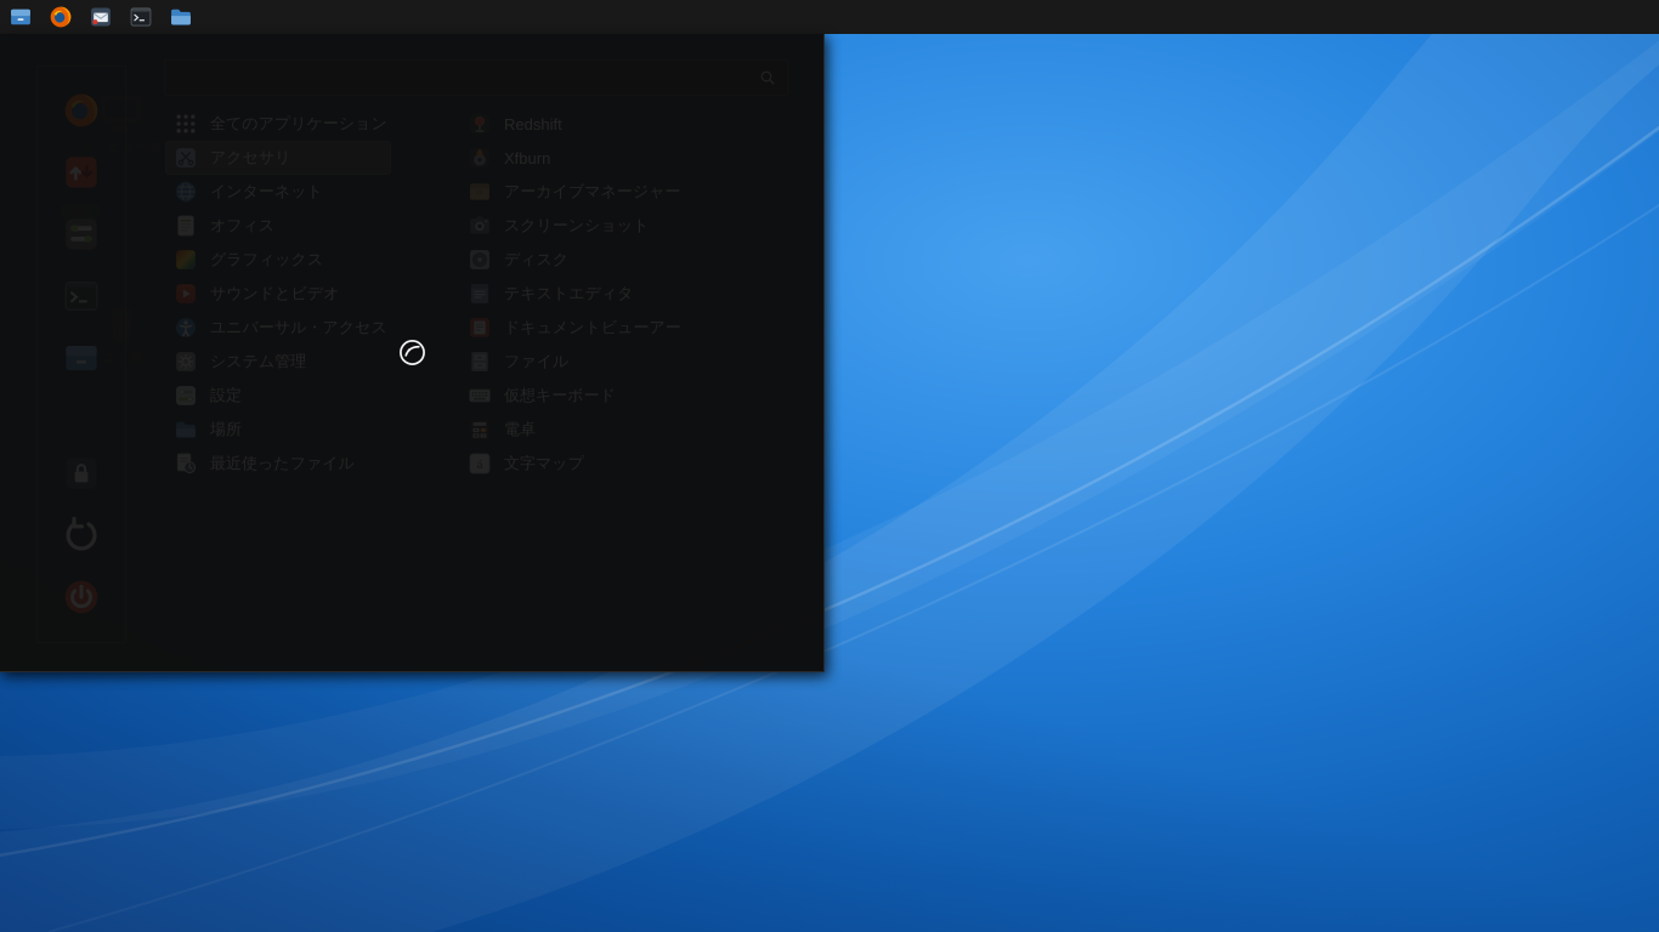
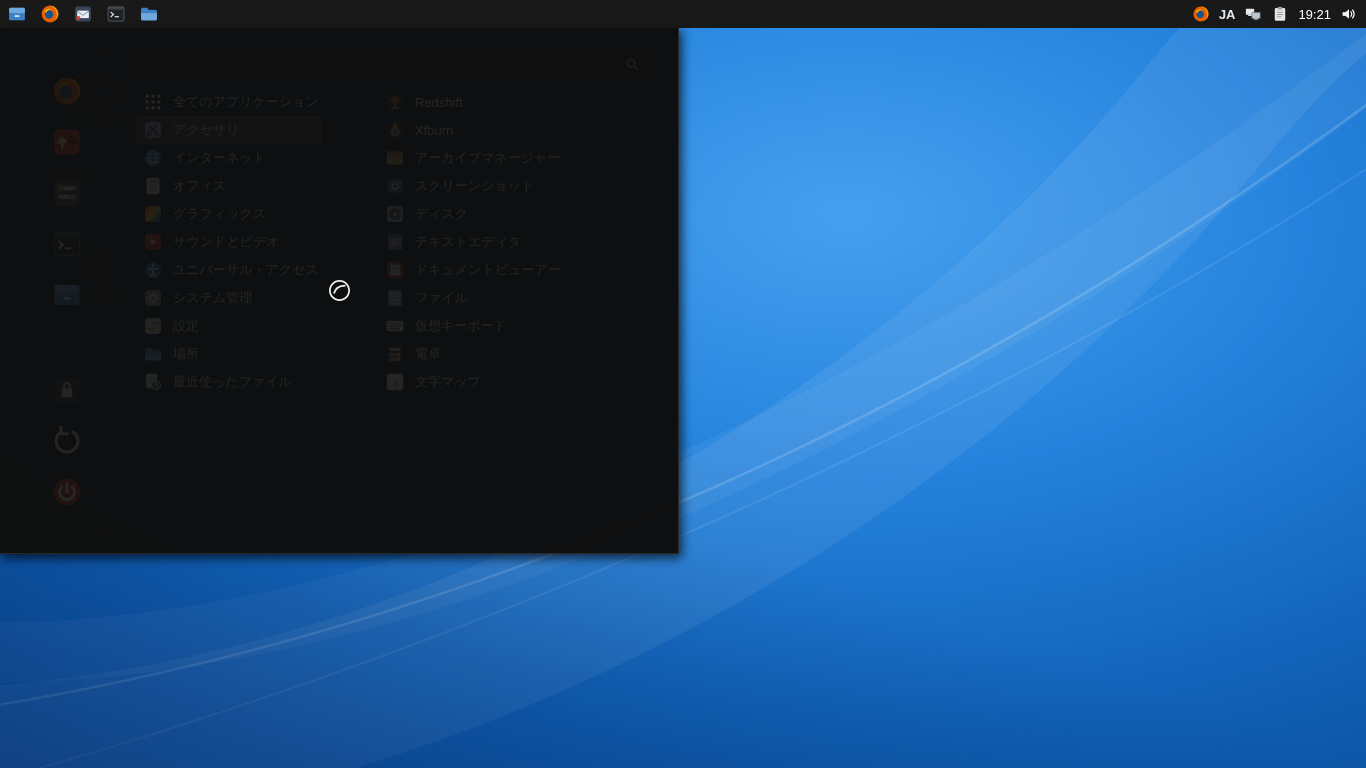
+ JA
+ 19:21
